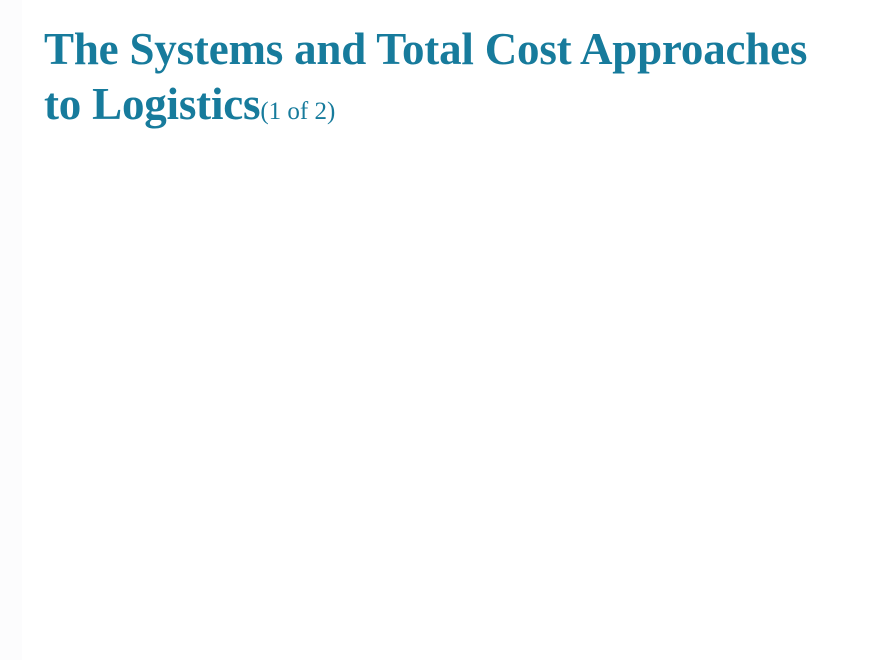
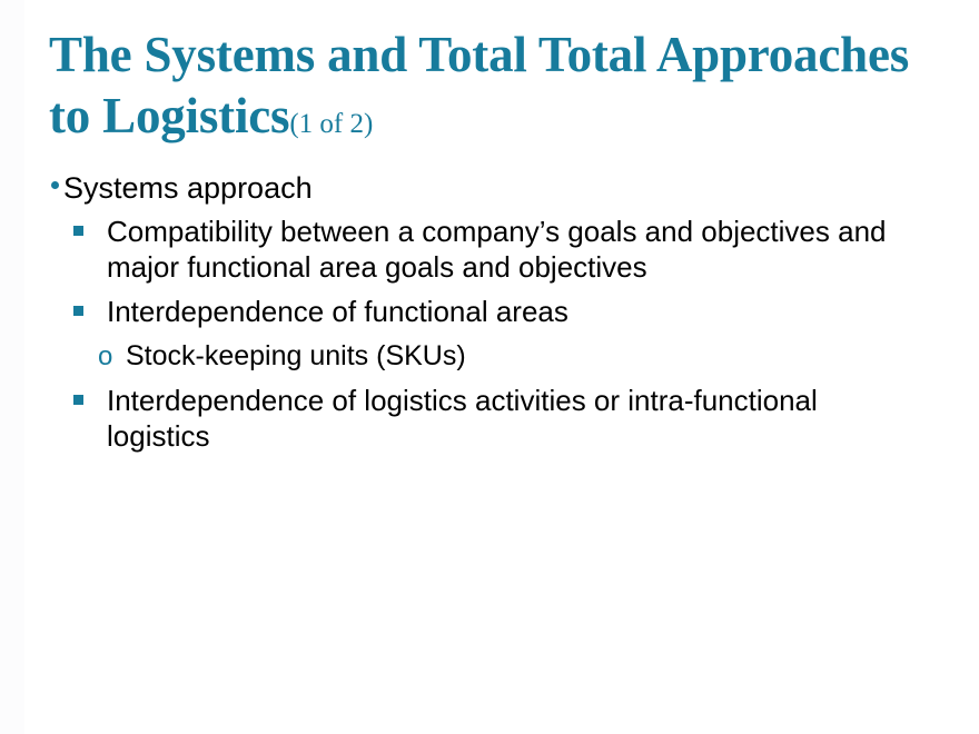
- The Systems and Total Cost Approaches
+ The Systems and Total Total Approaches
  to Logistics(1 of 2)
+ Systems approach
+ Compatibility between a company’s goals and objectives and
+ major functional area goals and objectives
+ Interdependence of functional areas
+ o
+ Stock-keeping units (SKUs)
+ Interdependence of logistics activities or intra-functional
+ logistics
